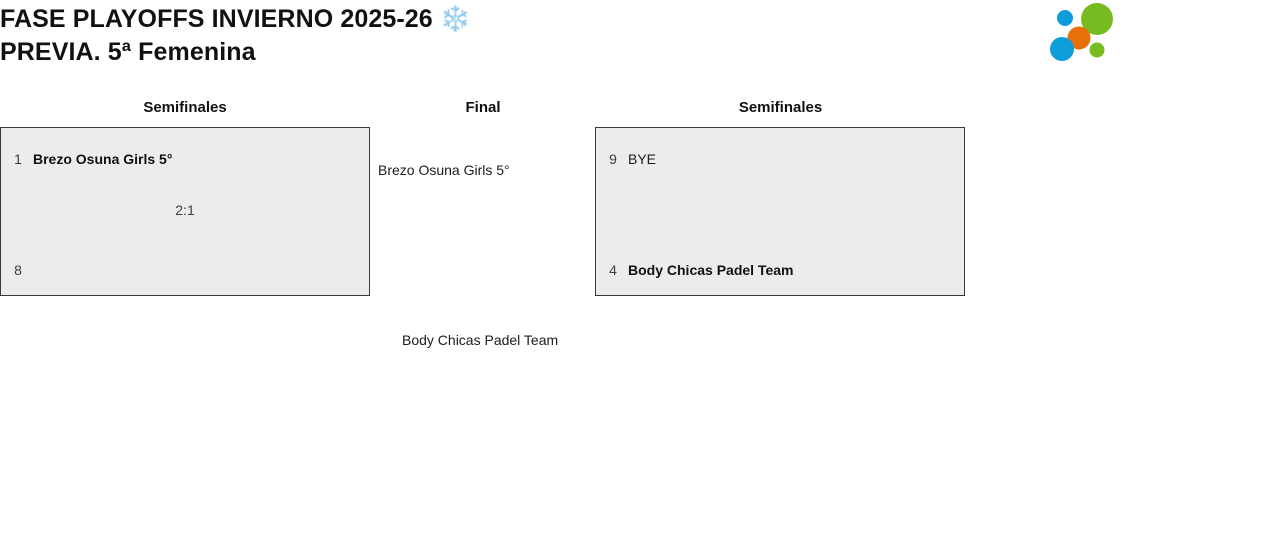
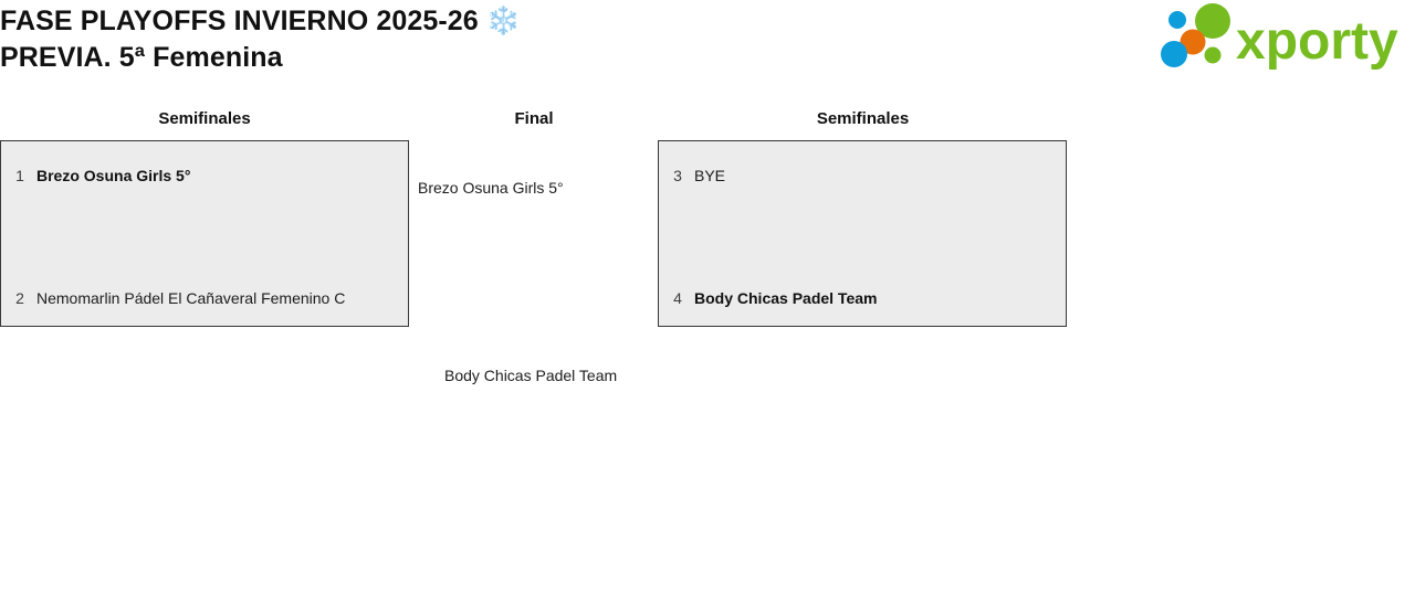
  FASE PLAYOFFS INVIERNO 2025-26 ❄️
  PREVIA. 5ª Femenina
+ xporty
  Semifinales
  Final
  Semifinales
  1
  Brezo Osuna Girls 5°
- 2:1
- 8
+ 2
+ Nemomarlin Pádel El Cañaveral Femenino C
- 9
+ 3
  BYE
  4
  Body Chicas Padel Team
  Brezo Osuna Girls 5°
  Body Chicas Padel Team
